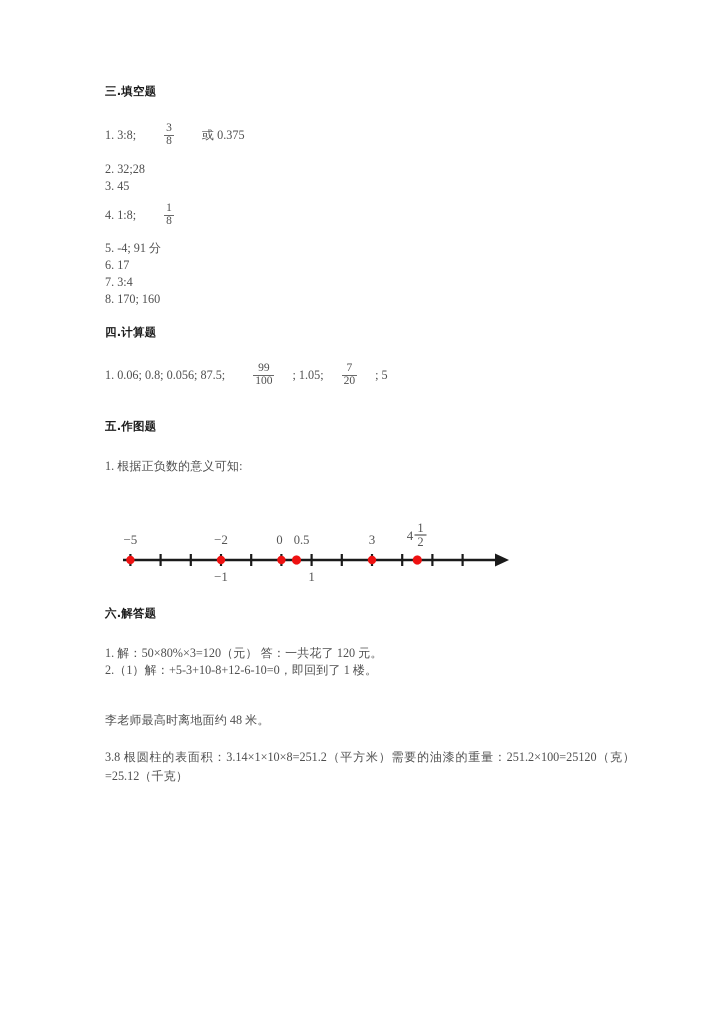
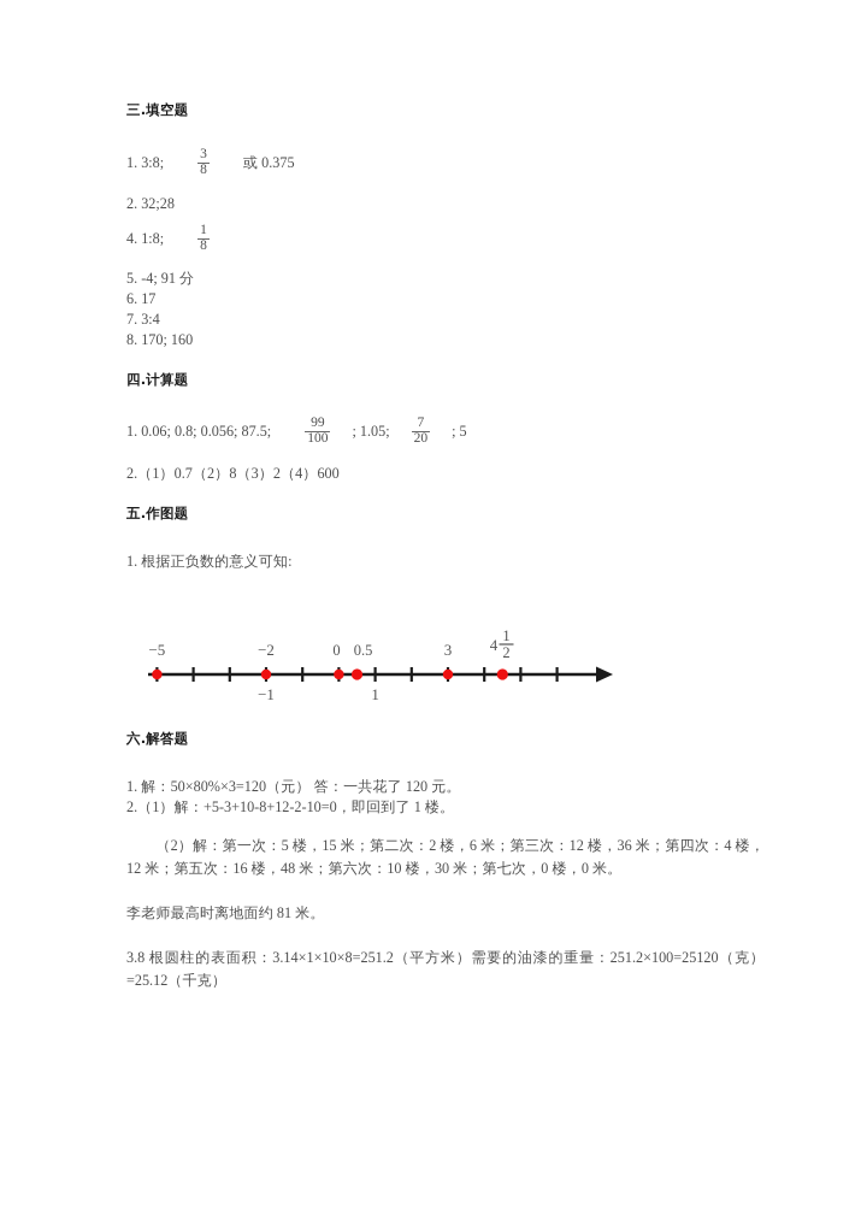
  三.填空题
  1. 3:8;
  3
  8
  或 0.375
  2. 32;28
- 3. 45
  4. 1:8;
  1
  8
  5. -4; 91 分
  6. 17
  7. 3:4
  8. 170; 160
  四.计算题
  1. 0.06; 0.8; 0.056; 87.5;
  99
  100
  ; 1.05;
  7
  20
  ; 5
+ 2.（1）0.7（2）8（3）2（4）600
  五.作图题
  1. 根据正负数的意义可知:
  −5
  −2
  0
  0.5
  3
  −1
  1
  4
  1
  2
  六.解答题
  1. 解：50×80%×3=120（元） 答：一共花了 120 元。
- 2.（1）解：+5-3+10-8+12-6-10=0，即回到了 1 楼。
+ 2.（1）解：+5-3+10-8+12-2-10=0，即回到了 1 楼。
+ （2）解：第一次：5 楼，15 米；第二次：2 楼，6 米；第三次：12 楼，36 米；第四次：4 楼，12 米；第五次：16 楼，48 米；第六次：10 楼，30 米；第七次，0 楼，0 米。
- 李老师最高时离地面约 48 米。
+ 李老师最高时离地面约 81 米。
  3.8 根圆柱的表面积：3.14×1×10×8=251.2（平方米）需要的油漆的重量：251.2×100=25120（克）=25.12（千克）
